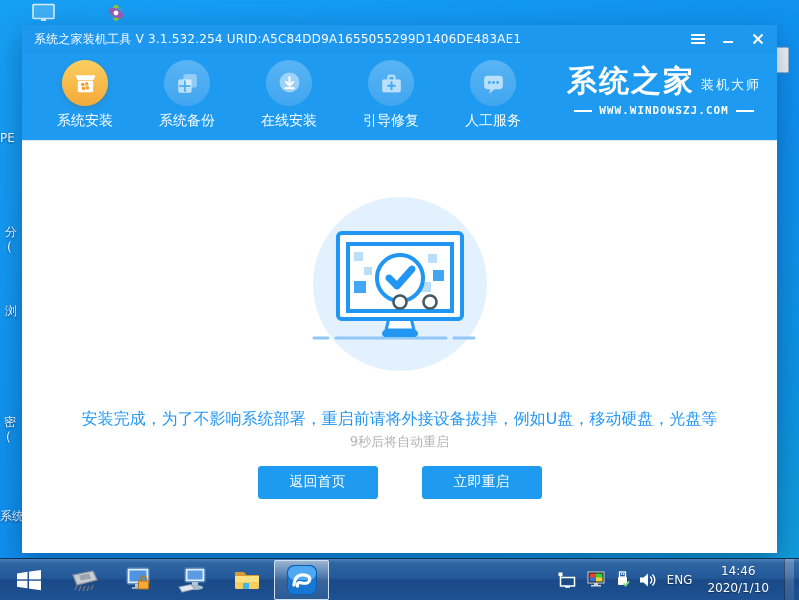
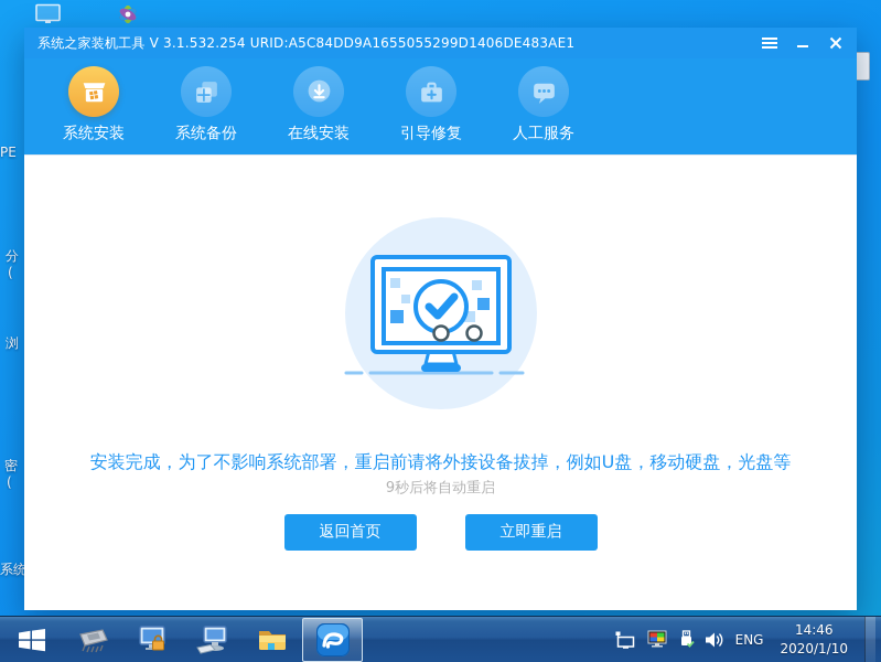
  PE
  分
  (
  浏
  密
  (
  系统
  系统之家装机工具 V 3.1.532.254 URID:A5C84DD9A1655055299D1406DE483AE1
  系统安装
  系统备份
  在线安装
  引导修复
  人工服务
- 系统之家
- 装机大师
- WWW.WINDOWSZJ.COM
  安装完成，为了不影响系统部署，重启前请将外接设备拔掉，例如U盘，移动硬盘，光盘等
  9秒后将自动重启
  返回首页
  立即重启
  ENG
  14:46
  2020/1/10
